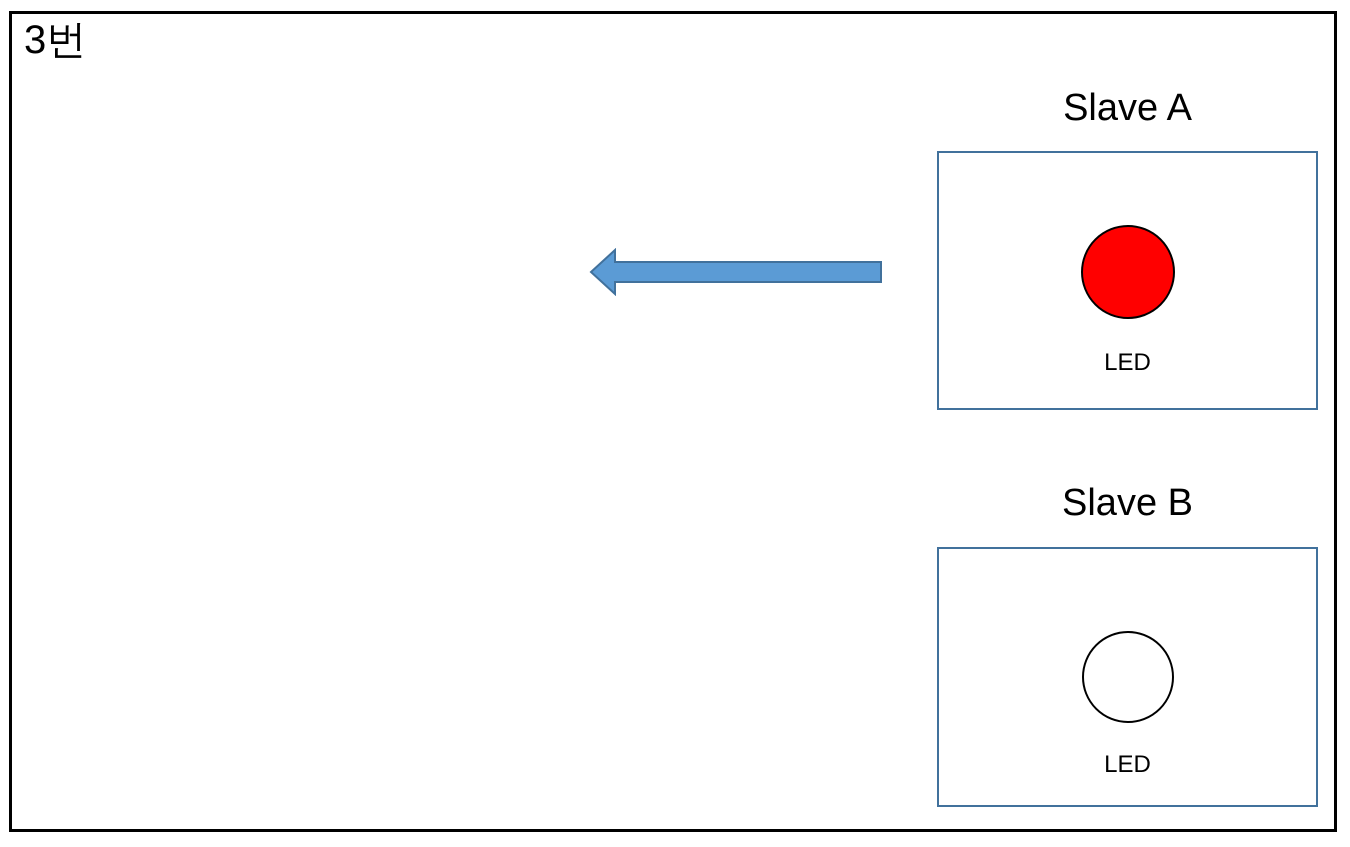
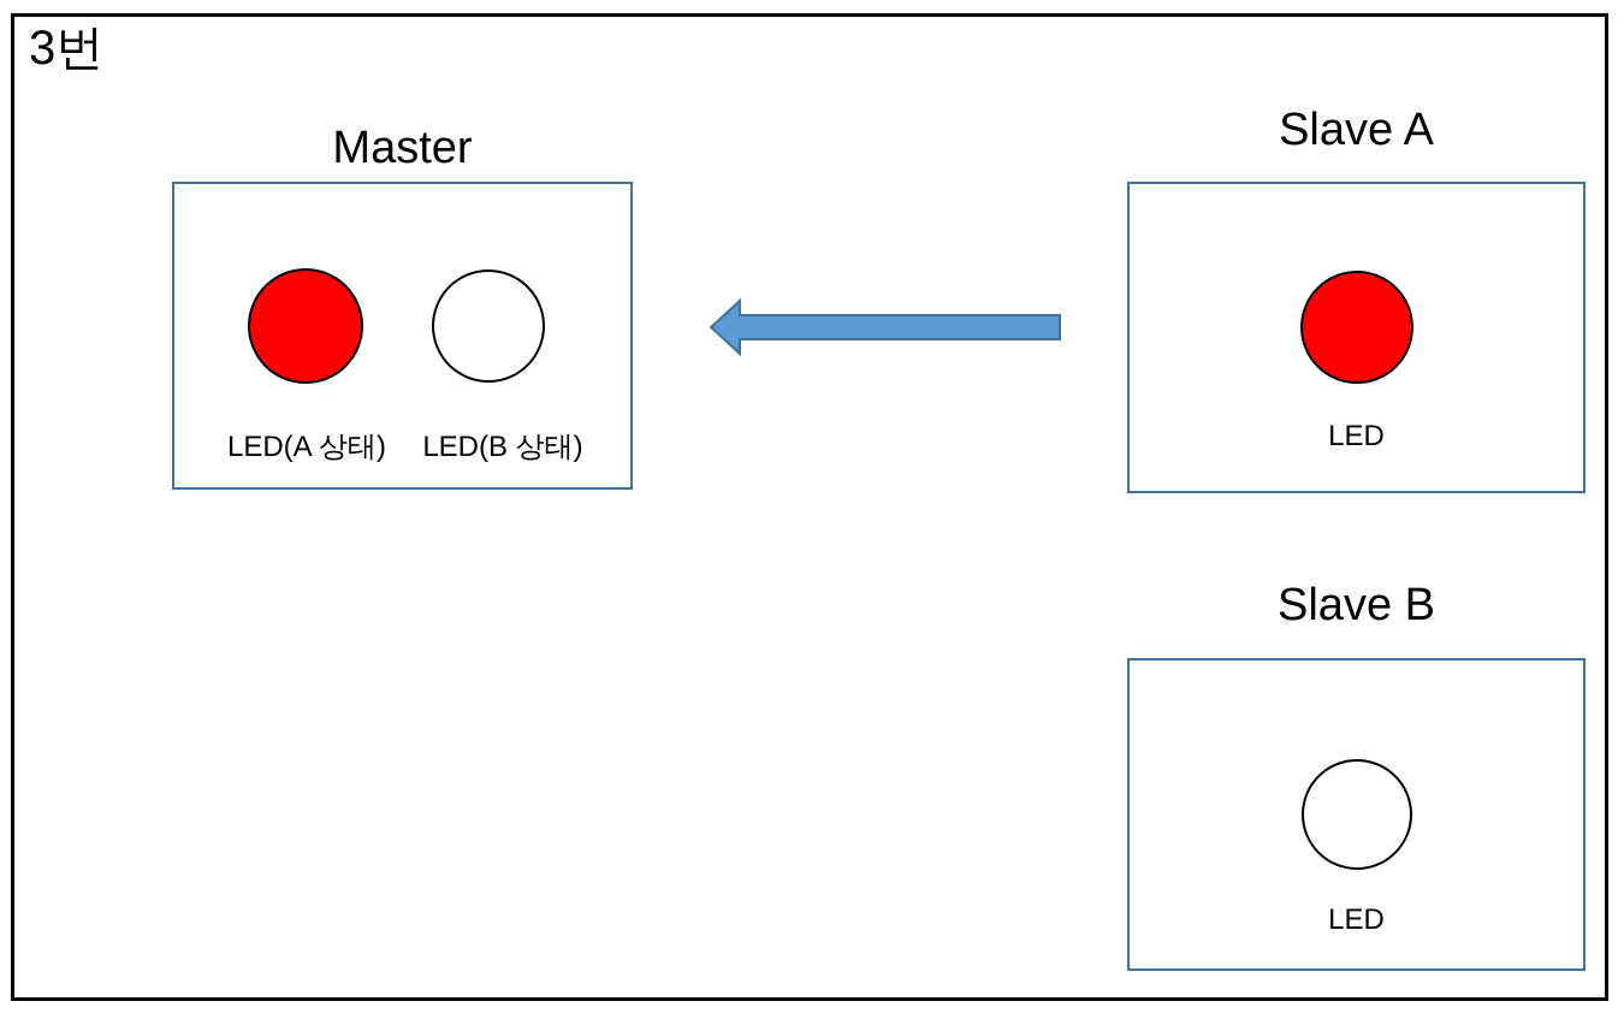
  3번
+ Master
+ LED(A 상태)
+ LED(B 상태)
  Slave A
  LED
  Slave B
  LED
